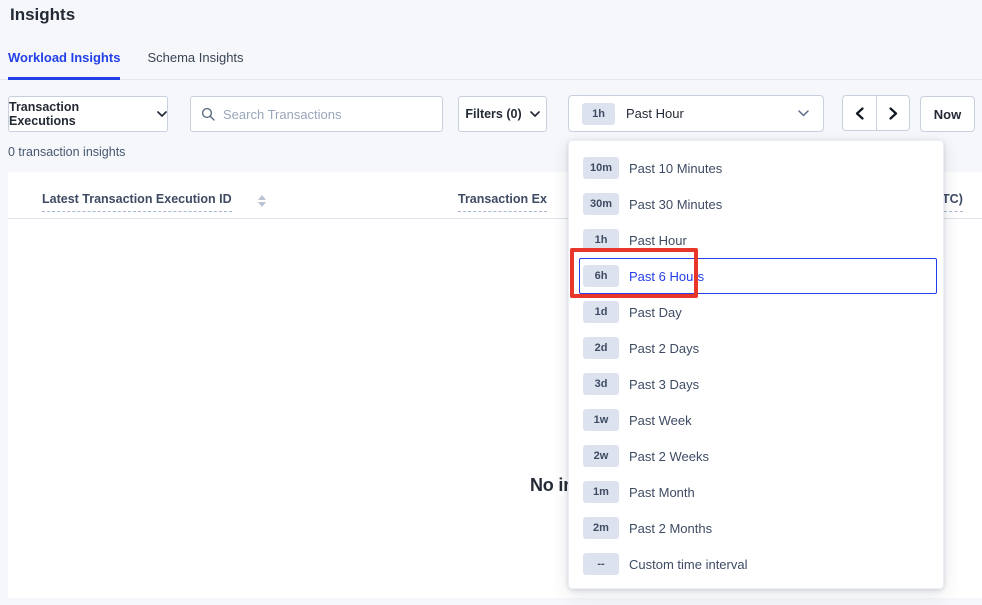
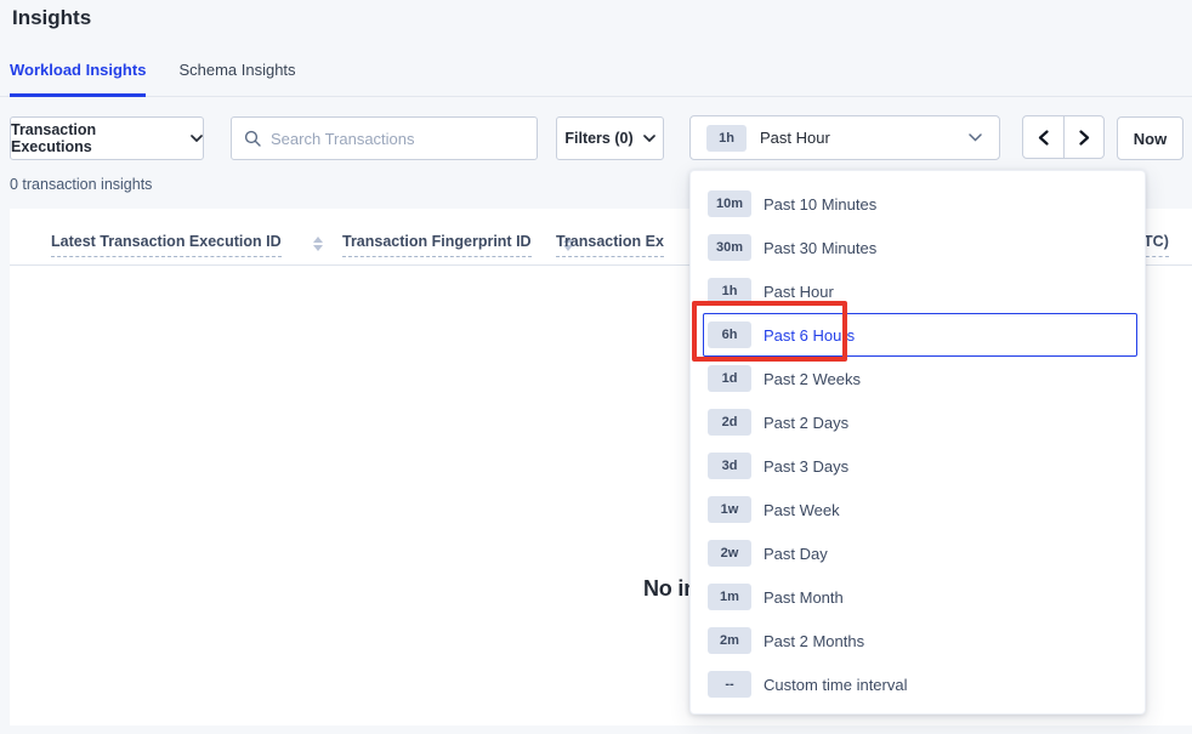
  Insights
  Workload Insights
  Schema Insights
  Transaction Executions
  Search Transactions
  Filters (0)
  1h
  Past Hour
  Now
  0 transaction insights
  Latest Transaction Execution ID
+ Transaction Fingerprint ID
  Transaction Ex
  TC)
  10m
  Past 10 Minutes
  30m
  Past 30 Minutes
  1h
  Past Hour
  6h
  Past 6 Hours
  1d
- Past Day
+ Past 2 Weeks
  2d
  Past 2 Days
  3d
  Past 3 Days
  1w
  Past Week
  2w
- Past 2 Weeks
+ Past Day
  1m
  Past Month
  2m
  Past 2 Months
  --
  Custom time interval
